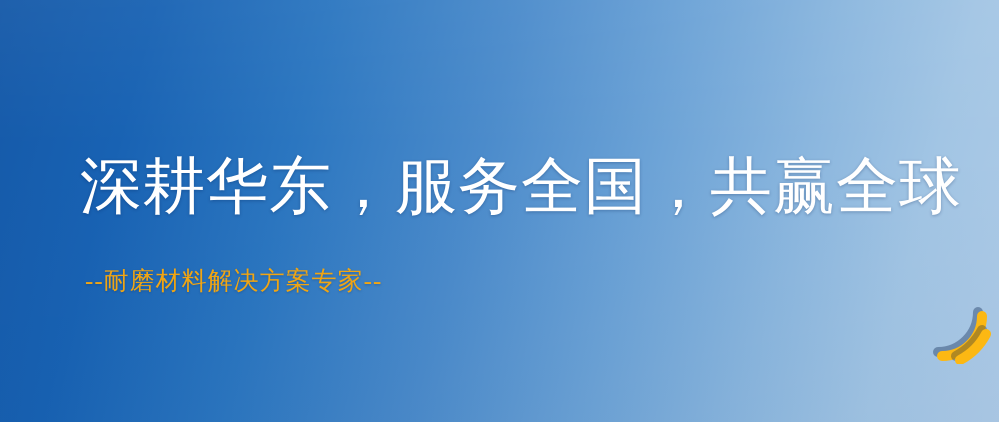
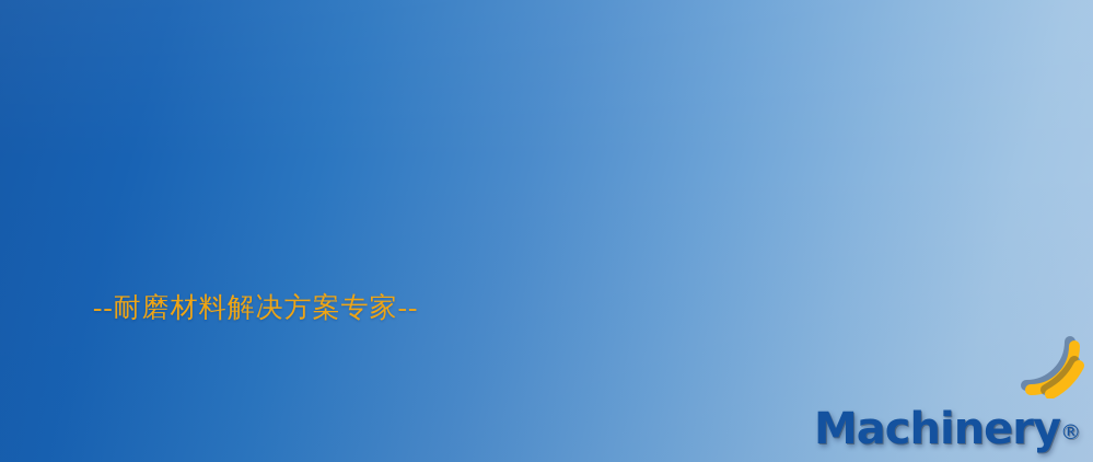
- 深耕华东，服务全国，共赢全球
  --耐磨材料解决方案专家--
+ Machinery®
